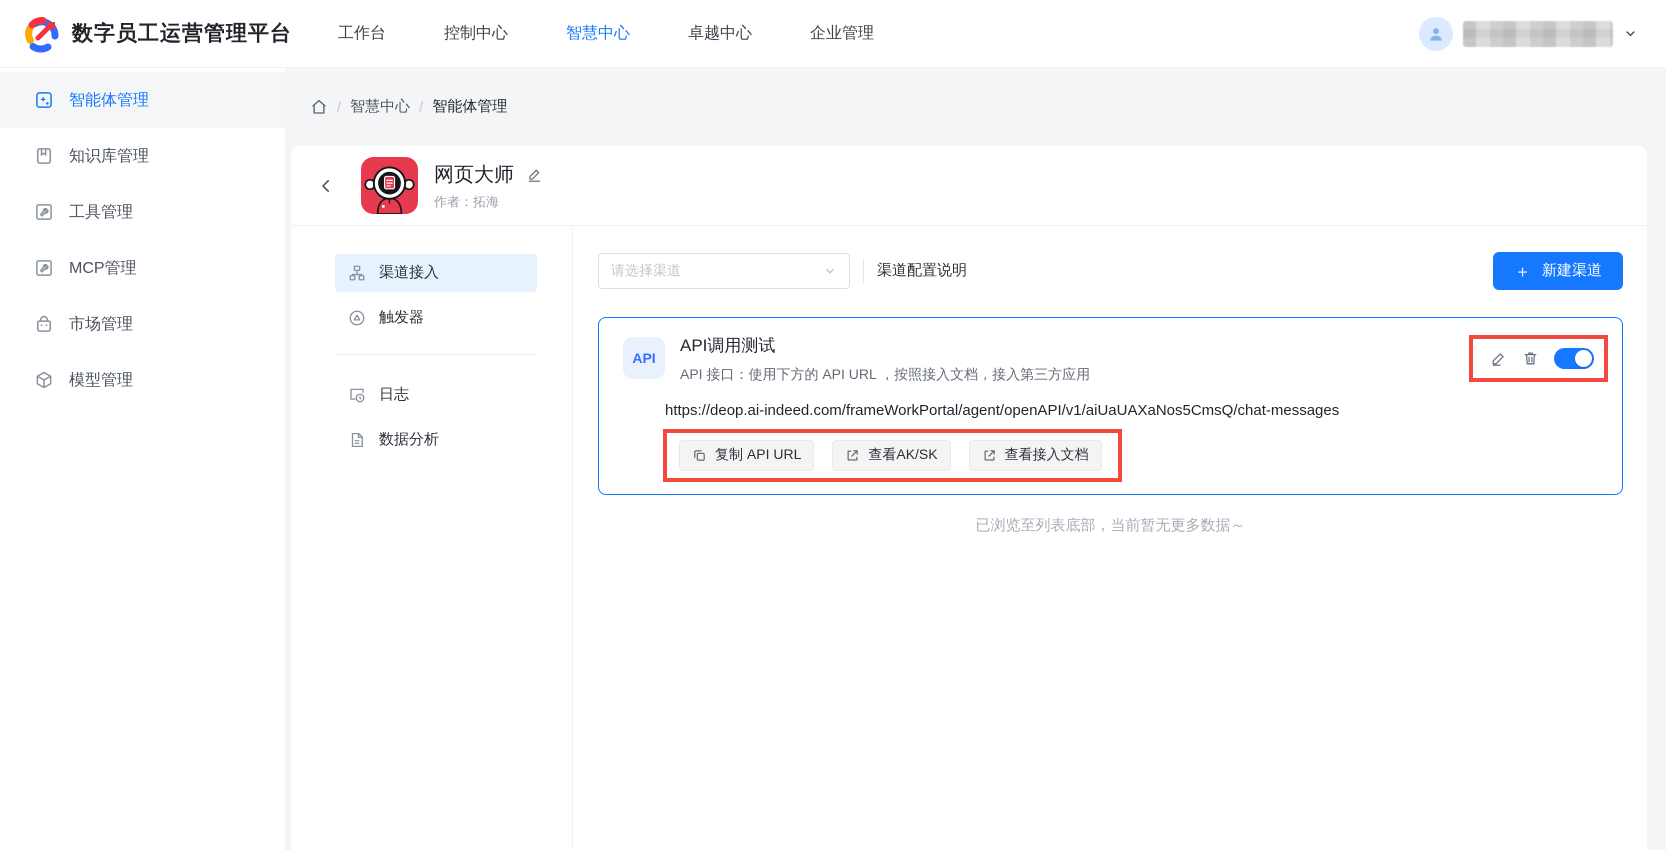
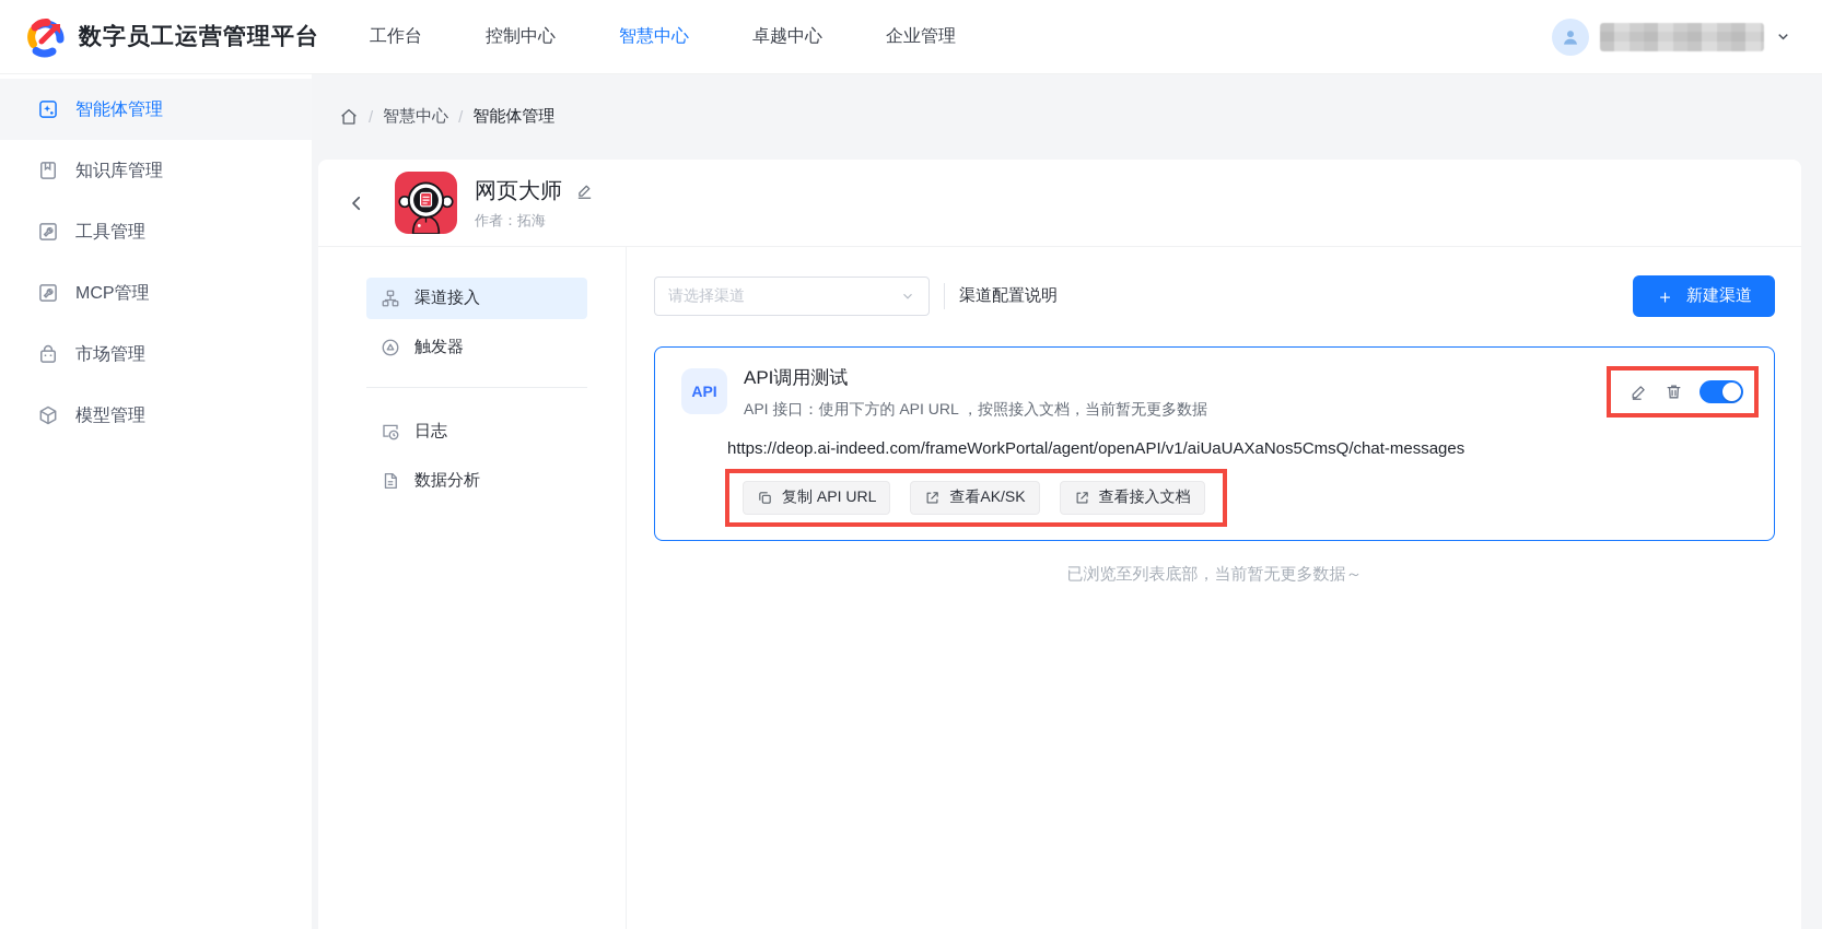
  数字员工运营管理平台
  工作台
  控制中心
  智慧中心
  卓越中心
  企业管理
  智能体管理
  知识库管理
  工具管理
  MCP管理
  市场管理
  模型管理
  /
  智慧中心
  /
  智能体管理
  网页大师
  作者：拓海
  渠道接入
  触发器
  日志
  数据分析
  请选择渠道
  渠道配置说明
  ＋
  新建渠道
  API
  API调用测试
- API 接口：使用下方的 API URL ，按照接入文档，接入第三方应用
+ API 接口：使用下方的 API URL ，按照接入文档，当前暂无更多数据
  https://deop.ai-indeed.com/frameWorkPortal/agent/openAPI/v1/aiUaUAXaNos5CmsQ/chat-messages
  复制 API URL
  查看AK/SK
  查看接入文档
  已浏览至列表底部，当前暂无更多数据～
